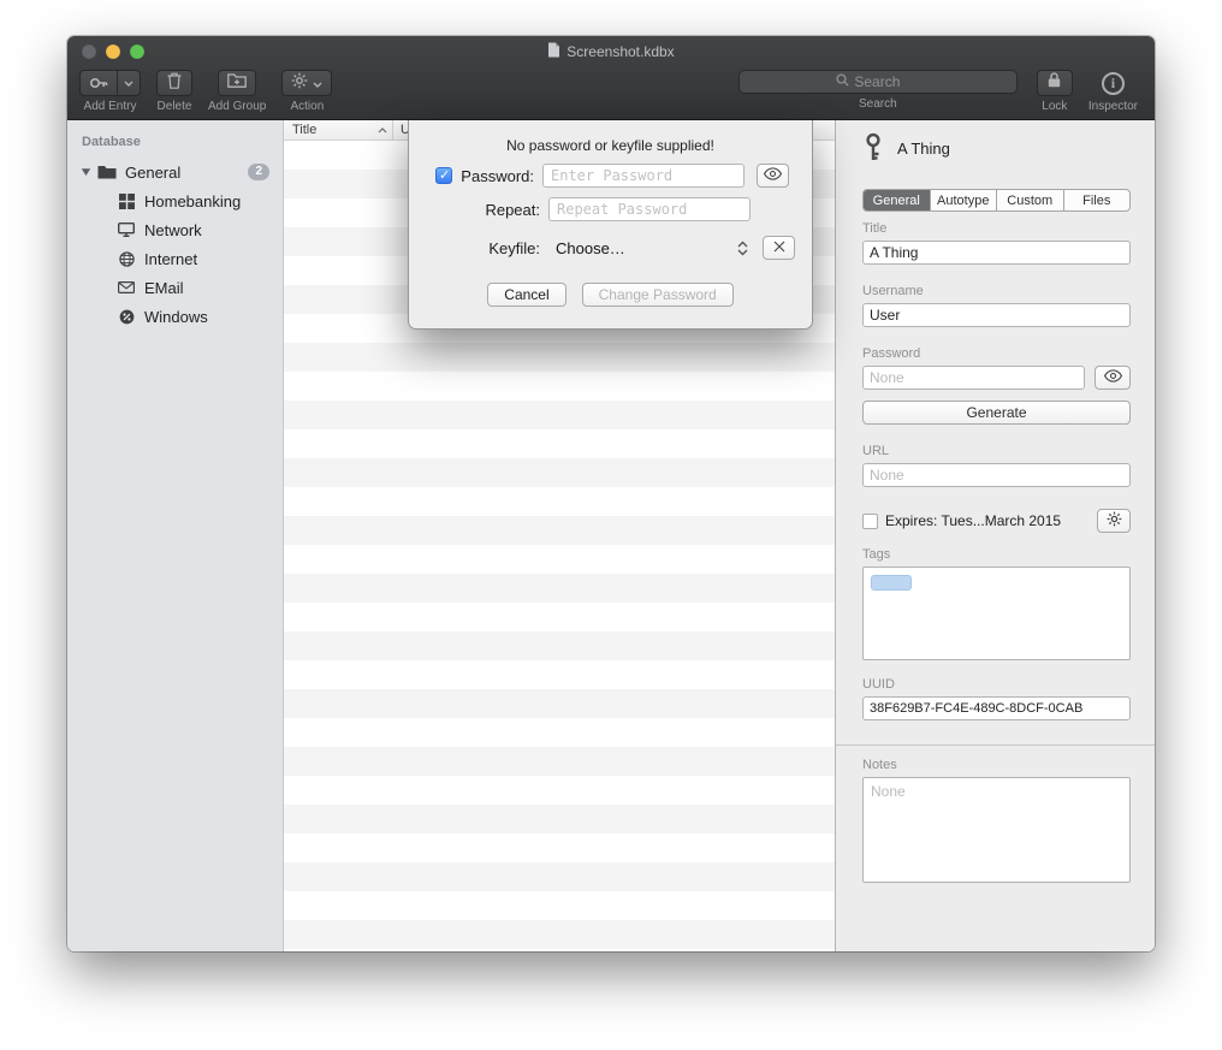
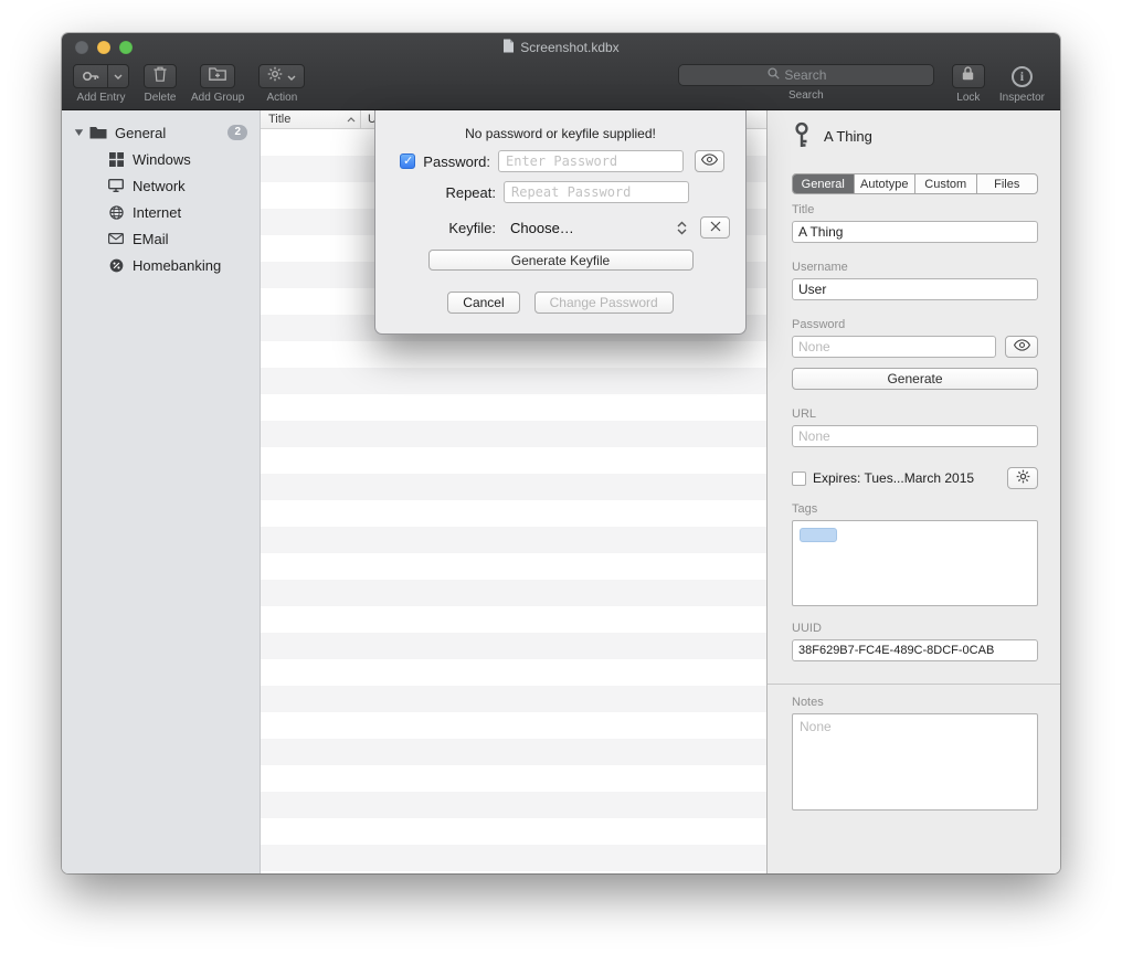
  Screenshot.kdbx
  Add Entry
  Delete
  Add Group
  Action
  Search
  Search
  Lock
  Inspector
- Database
  General
  2
- Homebanking
+ Windows
  Network
  Internet
  EMail
- Windows
+ Homebanking
  Title
  U
  A Thing
  General
  Autotype
  Custom
  Files
  Title
  A Thing
  Username
  User
  Password
  None
  Generate
  URL
  None
  Expires: Tues...March 2015
  Tags
  UUID
  38F629B7-FC4E-489C-8DCF-0CAB
  Notes
  None
  No password or keyfile supplied!
  Password:
  Enter Password
  Repeat:
  Repeat Password
  Keyfile:
  Choose…
+ Generate Keyfile
  Cancel
  Change Password
